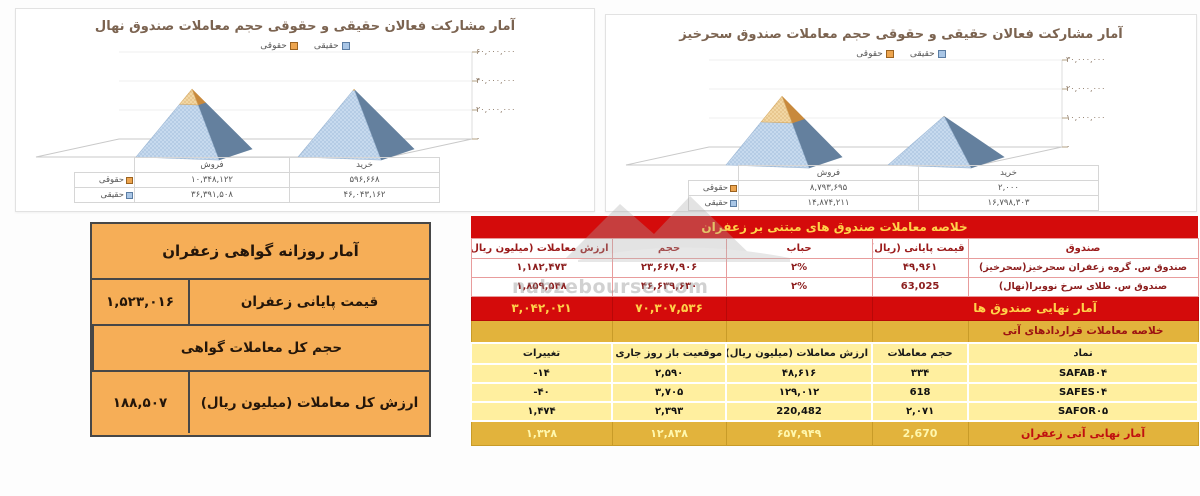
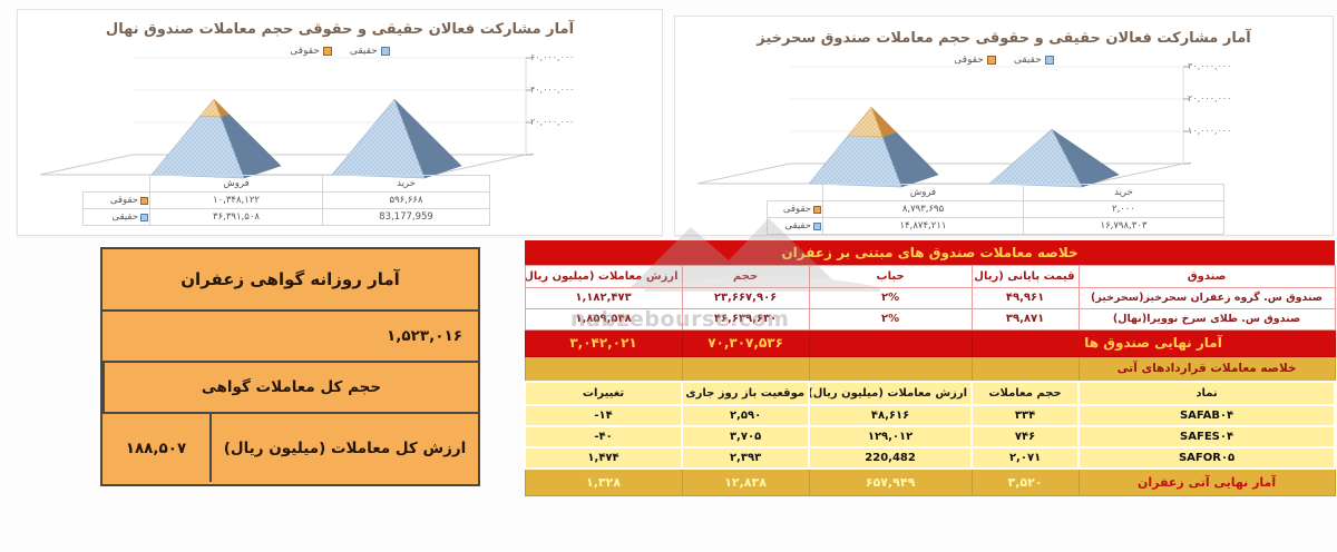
  آمار مشارکت فعالان حقیقی و حقوقی حجم معاملات صندوق نهال
  حقوقی
  حقیقی
  ۶۰,۰۰۰,۰۰۰
  ۴۰,۰۰۰,۰۰۰
  ۲۰,۰۰۰,۰۰۰
  ۰
  	فروش	خرید
  حقوقی	۱۰,۳۴۸,۱۲۲	۵۹۶,۶۶۸
- حقیقی	۳۶,۳۹۱,۵۰۸	۴۶,۰۴۳,۱۶۲
+ حقیقی	۳۶,۳۹۱,۵۰۸	83,177,959
  آمار مشارکت فعالان حقیقی و حقوقی حجم معاملات صندوق سحرخیز
  حقوقی
  حقیقی
  ۳۰,۰۰۰,۰۰۰
  ۲۰,۰۰۰,۰۰۰
  ۱۰,۰۰۰,۰۰۰
  ۰
  	فروش	خرید
  حقوقی	۸,۷۹۳,۶۹۵	۲,۰۰۰
  حقیقی	۱۴,۸۷۴,۲۱۱	۱۶,۷۹۸,۳۰۳
  آمار روزانه گواهی زعفران
- قیمت پایانی زعفران
  ۱,۵۲۳,۰۱۶
  حجم کل معاملات گواهی
  ارزش کل معاملات (میلیون ریال)
  ۱۸۸,۵۰۷
  خلاصه معاملات صندوق های مبتنی بر زعفران
  صندوق	قیمت پایانی (ریال)	حباب	حجم	ارزش معاملات (میلیون ریال
  صندوق س. گروه زعفران سحرخیز(سحرخیز)	۴۹,۹۶۱	۲%	۲۳,۶۶۷,۹۰۶	۱,۱۸۲,۴۷۳
- صندوق س. طلای سرخ نوویرا(نهال)	63,025	۲%	۴۶,۶۳۹,۶۳۰	۱,۸۵۹,۵۴۸
+ صندوق س. طلای سرخ نوویرا(نهال)	۳۹,۸۷۱	۲%	۴۶,۶۳۹,۶۳۰	۱,۸۵۹,۵۴۸
  آمار نهایی صندوق ها		۷۰,۳۰۷,۵۳۶	۳,۰۴۲,۰۲۱
  خلاصه معاملات قراردادهای آتی
  نماد	حجم معاملات	ارزش معاملات (میلیون ریال)	موقعیت باز روز جاری	تغییرات
  SAFAB۰۴	۳۳۴	۴۸,۶۱۶	۲,۵۹۰	-۱۴
- SAFES۰۴	618	۱۲۹,۰۱۲	۳,۷۰۵	-۴۰
+ SAFES۰۴	۷۴۶	۱۲۹,۰۱۲	۳,۷۰۵	-۴۰
  SAFOR۰۵	۲,۰۷۱	220,482	۲,۳۹۳	۱,۴۷۴
- آمار نهایی آتی زعفران	2,670	۶۵۷,۹۴۹	۱۲,۸۳۸	۱,۳۲۸
+ آمار نهایی آتی زعفران	۳,۵۲۰	۶۵۷,۹۴۹	۱۲,۸۳۸	۱,۳۲۸
  nabzebourse.com
